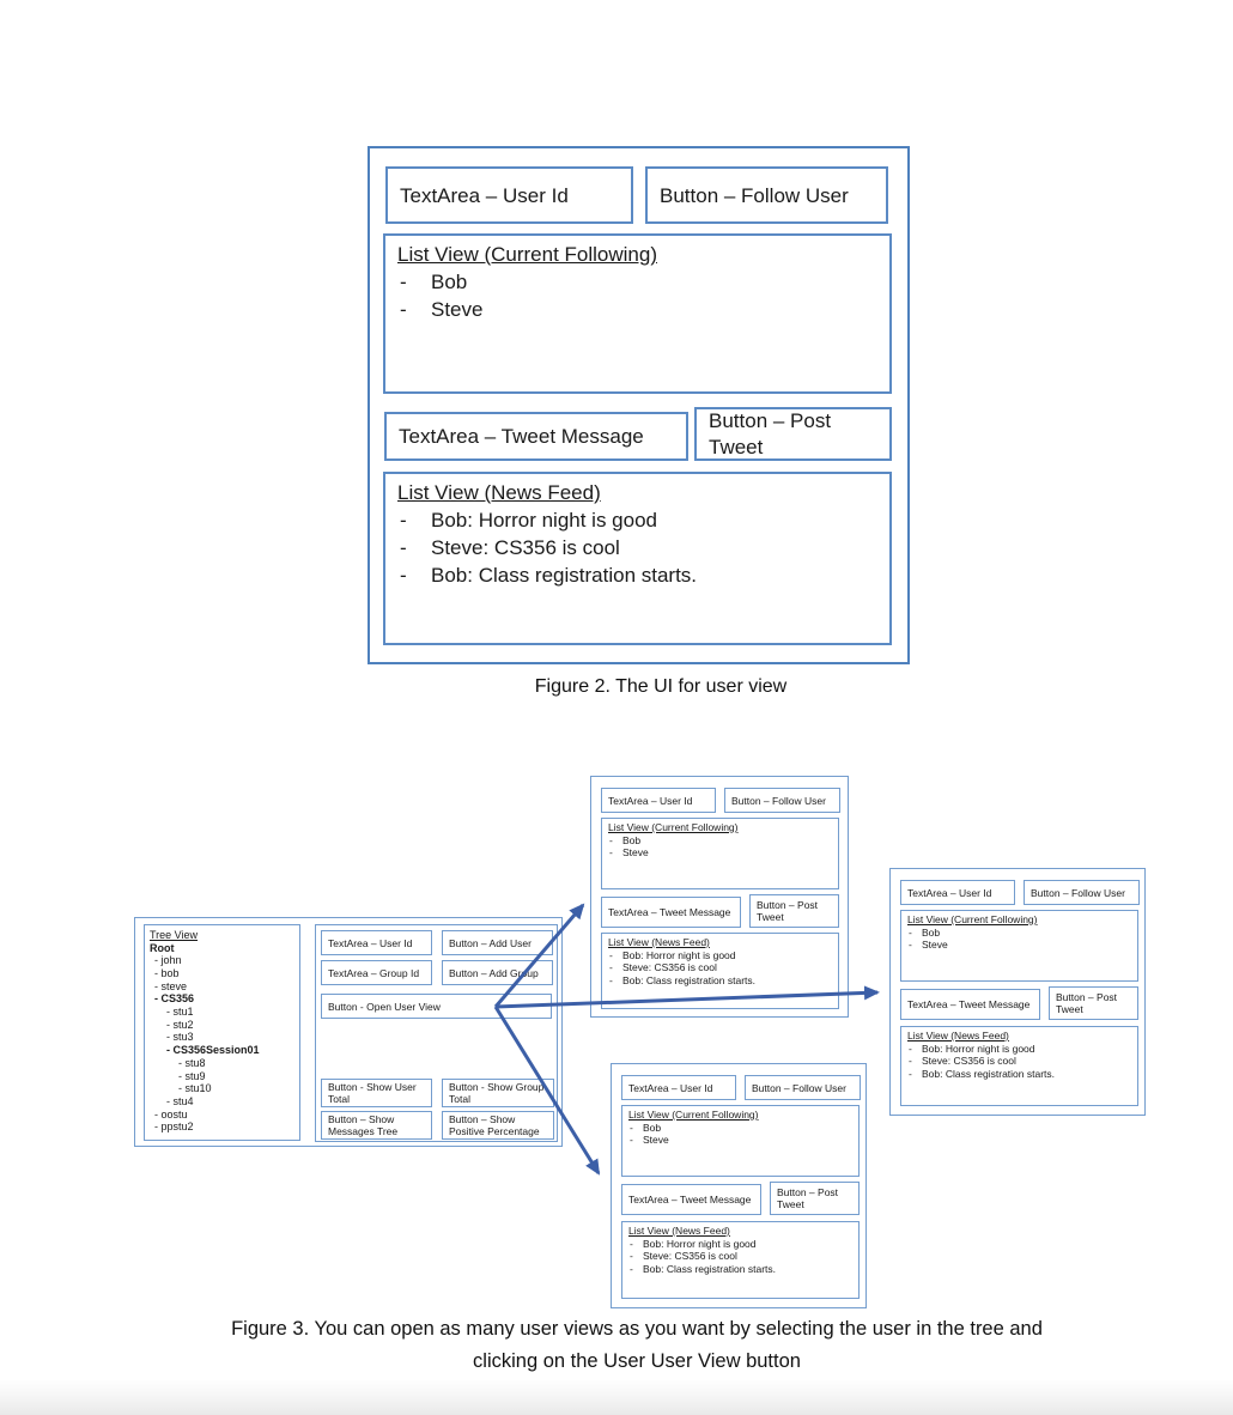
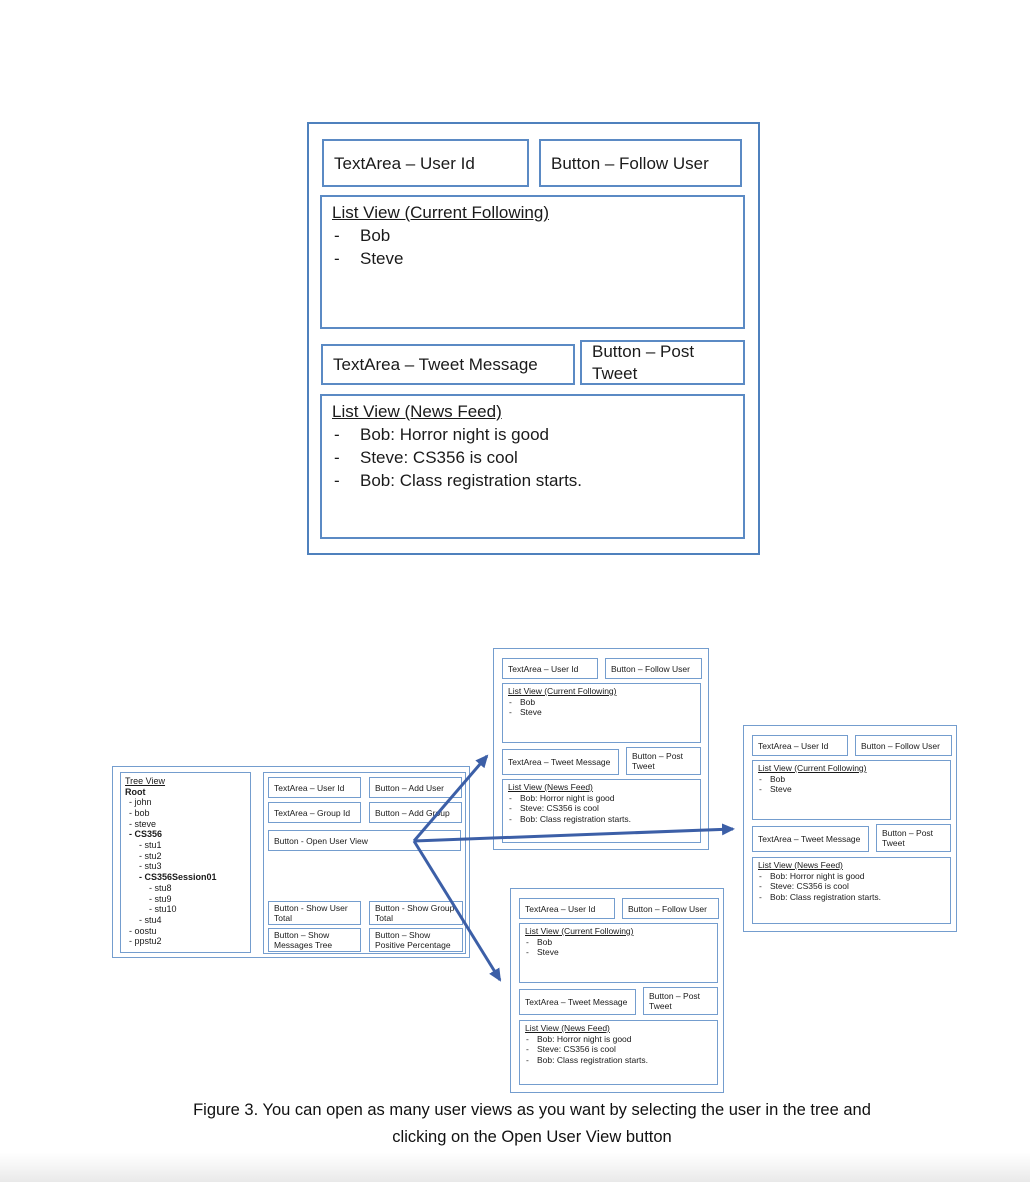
  TextArea – User Id
  Button – Follow User
  List View (Current Following)
  -
  Bob
  -
  Steve
  TextArea – Tweet Message
  Button – Post Tweet
  List View (News Feed)
  -
  Bob: Horror night is good
  -
  Steve: CS356 is cool
  -
  Bob: Class registration starts.
- Figure 2. The UI for user view
  Tree View
  Root
  - john
  - bob
  - steve
  - CS356
  - stu1
  - stu2
  - stu3
  - CS356Session01
  - stu8
  - stu9
  - stu10
  - stu4
  - oostu
  - ppstu2
  TextArea – User Id
  Button – Add User
  TextArea – Group Id
  Button – Add Grup
  Button - Open User View
  Button - Show User Total
  Button - Show Group Total
  Button – Show Messages Tree
  Button – Show Positive Percentage
  TextArea – User Id
  Button – Follow User
  List View (Current Following)
  -
  Bob
  -
  Steve
  TextArea – Tweet Message
  Button – Post Tweet
  List View (News Feed)
  -
  Bob: Horror night is good
  -
  Steve: CS356 is cool
  -
  Bob: Class registration starts.
  TextArea – User Id
  Button – Follow User
  List View (Current Following)
  -
  Bob
  -
  Steve
  TextArea – Tweet Message
  Button – Post Tweet
  List View (News Feed)
  -
  Bob: Horror night is good
  -
  Steve: CS356 is cool
  -
  Bob: Class registration starts.
  TextArea – User Id
  Button – Follow User
  List View (Current Following)
  -
  Bob
  -
  Steve
  TextArea – Tweet Message
  Button – Post Tweet
  List View (News Feed)
  -
  Bob: Horror night is good
  -
  Steve: CS356 is cool
  -
  Bob: Class registration starts.
  Figure 3. You can open as many user views as you want by selecting the user in the tree and
- clicking on the User User View button
+ clicking on the Open User View button
